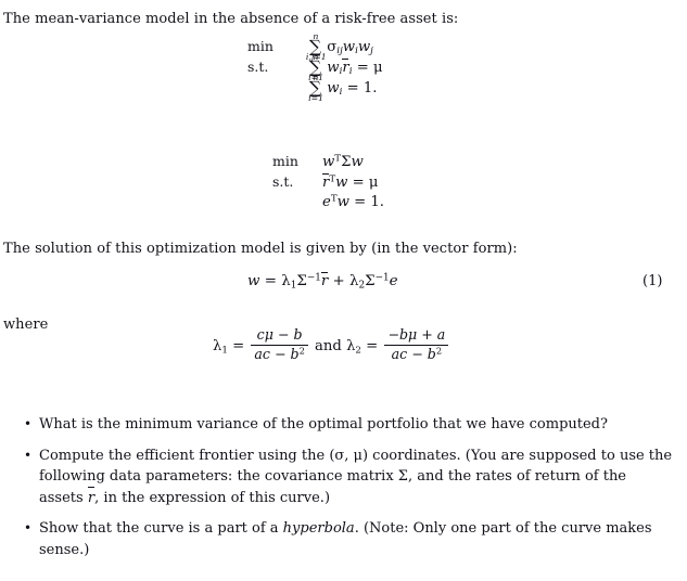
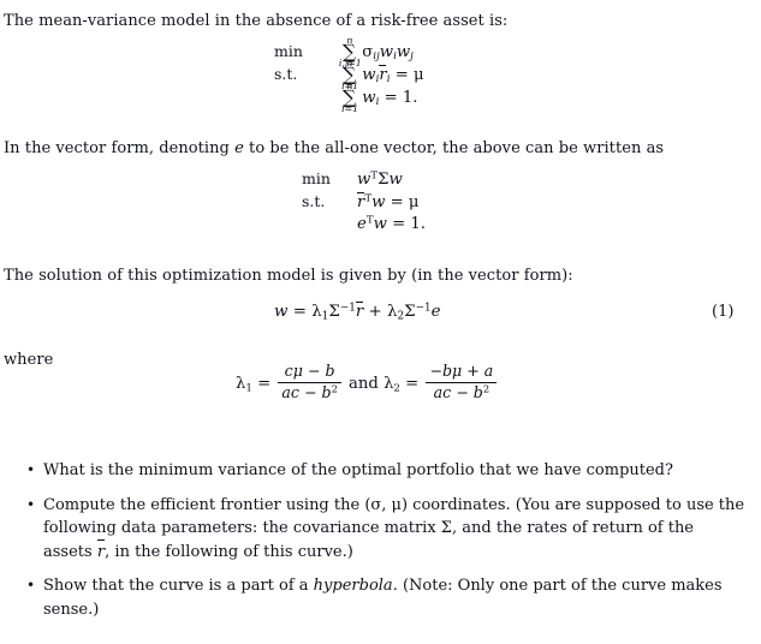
  The mean-variance model in the absence of a risk-free asset is:
  min
  ∑
  n
  i,j=1
  σijwiwj
  s.t.
  ∑
  n
  i=1
  wiri = μ
  ∑
  n
  i=1
  wi = 1.
+ In the vector form, denoting e to be the all-one vector, the above can be written as
  min
  wTΣw
  s.t.
  rTw = μ
  eTw = 1.
  The solution of this optimization model is given by (in the vector form):
  w = λ1Σ−1r + λ2Σ−1e
  (1)
  where
  λ1 =
  cμ − b
  ac − b2
  and λ2 =
  −bμ + a
  ac − b2
  •
  What is the minimum variance of the optimal portfolio that we have computed?
  •
- Compute the efficient frontier using the (σ, μ) coordinates. (You are supposed to use the following data parameters: the covariance matrix Σ, and the rates of return of the assets r, in the expression of this curve.)
+ Compute the efficient frontier using the (σ, μ) coordinates. (You are supposed to use the following data parameters: the covariance matrix Σ, and the rates of return of the assets r, in the following of this curve.)
  •
  Show that the curve is a part of a hyperbola. (Note: Only one part of the curve makes sense.)
